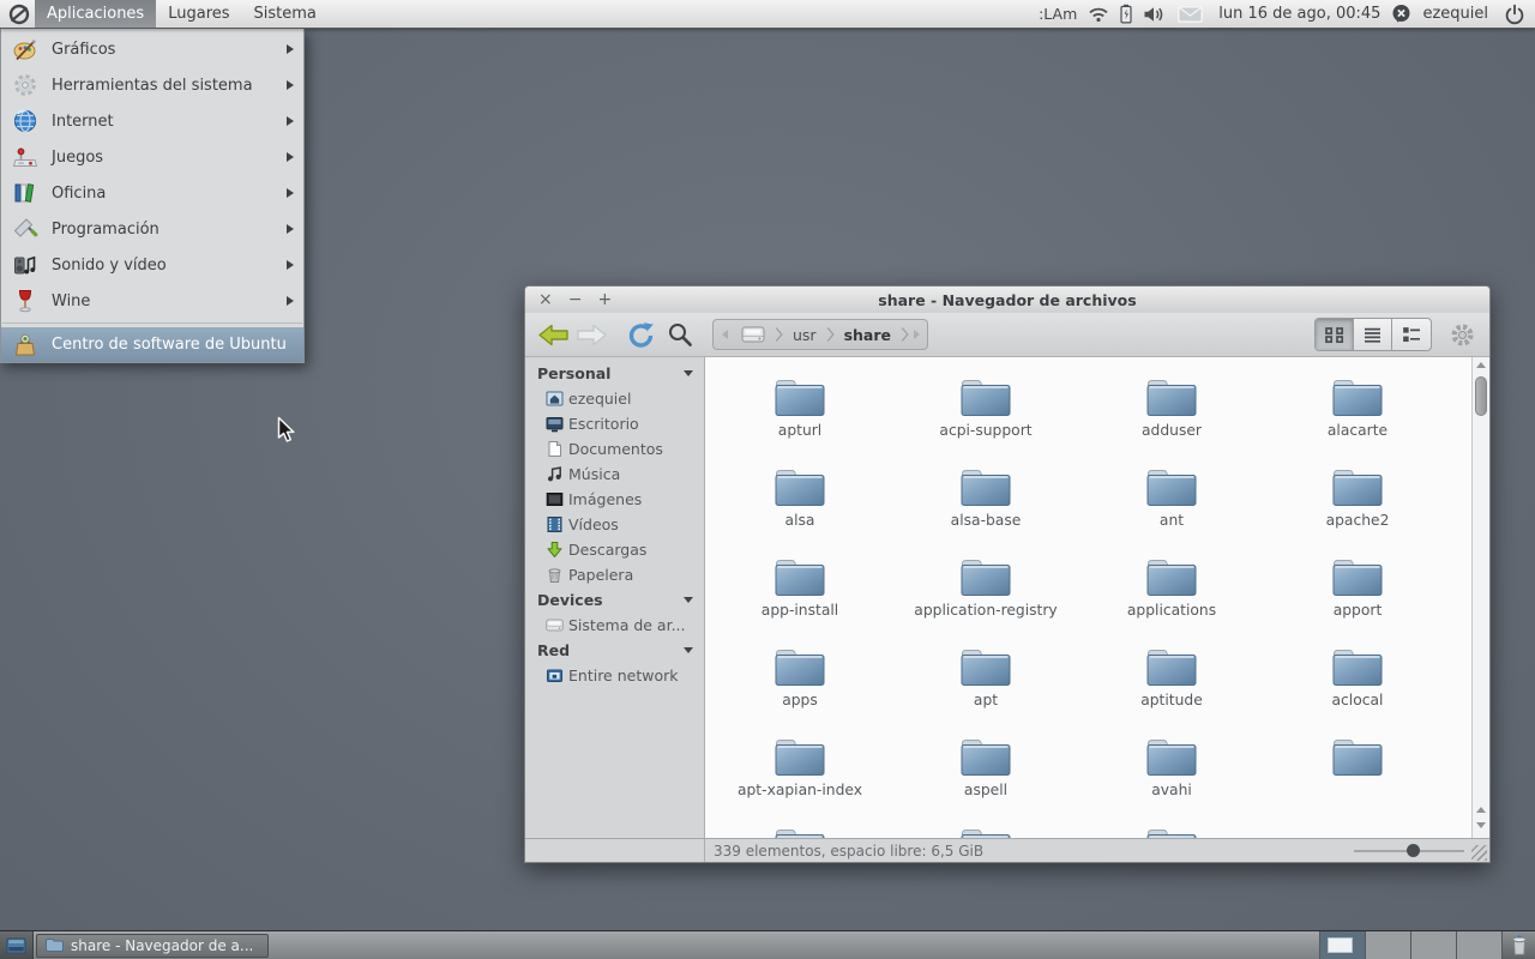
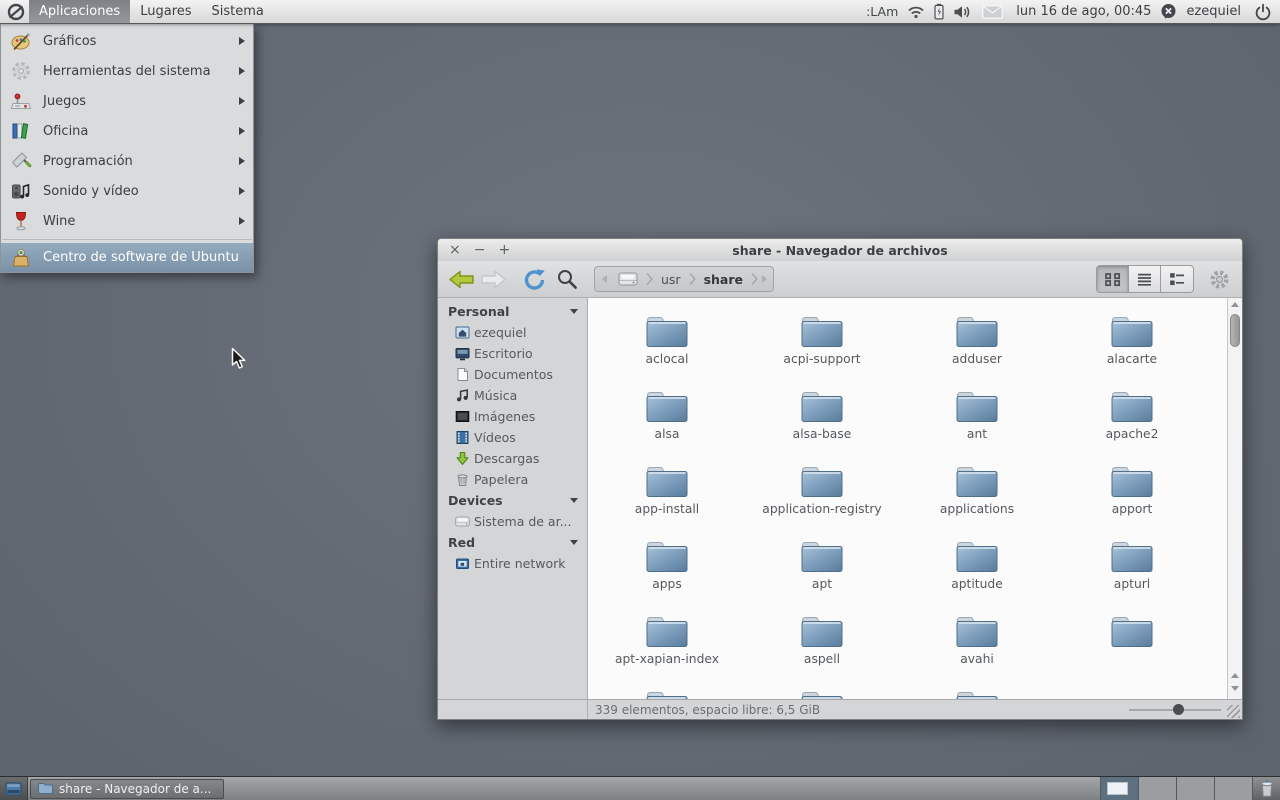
  Aplicaciones
  Lugares
  Sistema
  :LAm
  lun 16 de ago, 00:45
  ezequiel
  Gráficos
  Herramientas del sistema
- Internet
  Juegos
  Oficina
  Programación
  Sonido y vídeo
  Wine
  Centro de software de Ubuntu
  share - Navegador de archivos
  ×
  −
  +
  usr
  share
  Personal
  ezequiel
  Escritorio
  Documentos
  Música
  Imágenes
  Vídeos
  Descargas
  Papelera
  Devices
  Sistema de ar...
  Red
  Entire network
- apturl
+ aclocal
  acpi-support
  adduser
  alacarte
  alsa
  alsa-base
  ant
  apache2
  app-install
  application-registry
  applications
  apport
  apps
  apt
  aptitude
- aclocal
+ apturl
  apt-xapian-index
  aspell
  avahi
  339 elementos, espacio libre: 6,5 GiB
  share - Navegador de a...
